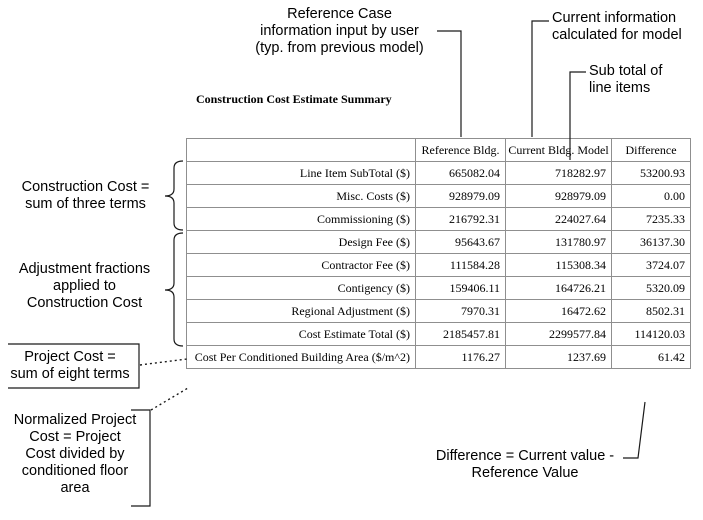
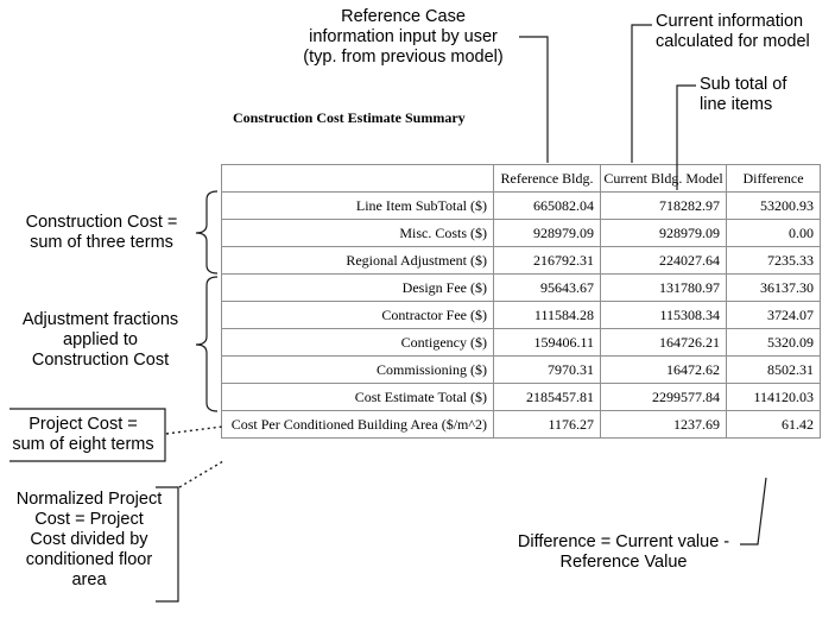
  Reference Case
  information input by user
  (typ. from previous model)
  Current information
  calculated for model
  Sub total of
  line items
  Construction Cost =
  sum of three terms
  Adjustment fractions
  applied to
  Construction Cost
  Project Cost =
  sum of eight terms
  Normalized Project
  Cost = Project
  Cost divided by
  conditioned floor
  area
  Difference = Current value -
  Reference Value
  Construction Cost Estimate Summary
  	Reference Bldg.	Current Bldg. Model	Difference
  Line Item SubTotal ($)	665082.04	718282.97	53200.93
  Misc. Costs ($)	928979.09	928979.09	0.00
- Commissioning ($)	216792.31	224027.64	7235.33
+ Regional Adjustment ($)	216792.31	224027.64	7235.33
  Design Fee ($)	95643.67	131780.97	36137.30
  Contractor Fee ($)	111584.28	115308.34	3724.07
  Contigency ($)	159406.11	164726.21	5320.09
- Regional Adjustment ($)	7970.31	16472.62	8502.31
+ Commissioning ($)	7970.31	16472.62	8502.31
  Cost Estimate Total ($)	2185457.81	2299577.84	114120.03
  Cost Per Conditioned Building Area ($/m^2)	1176.27	1237.69	61.42
